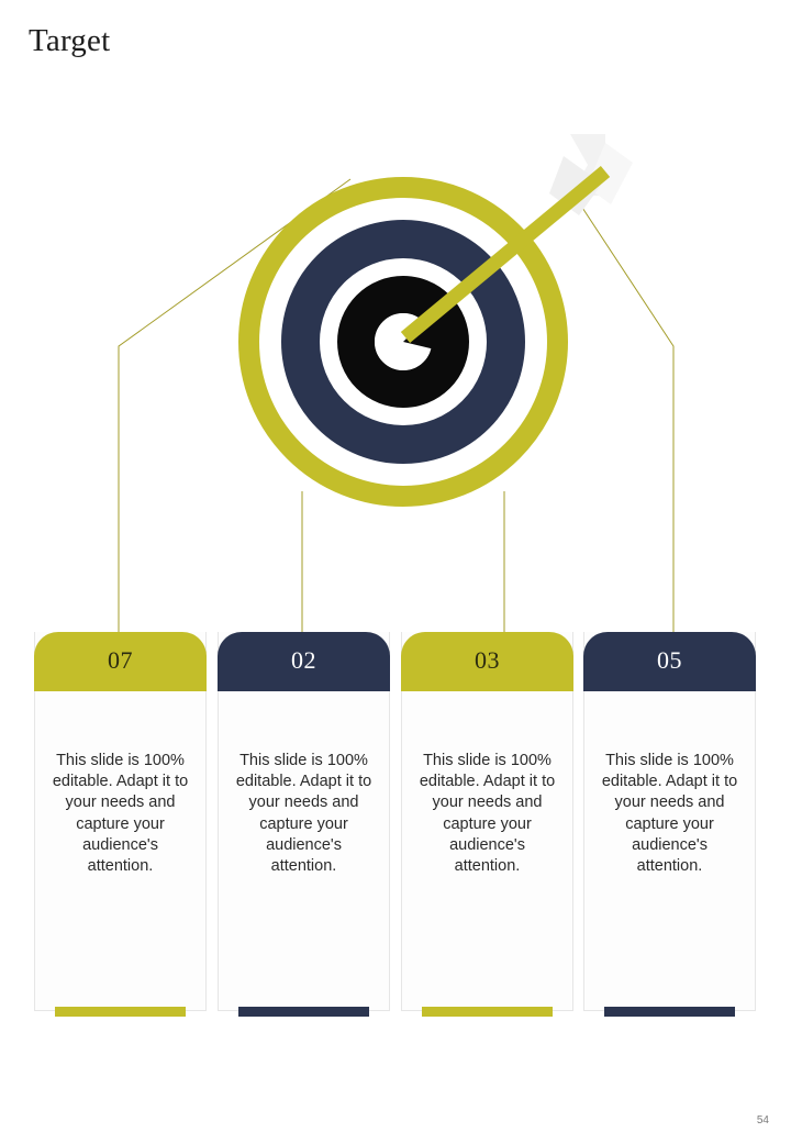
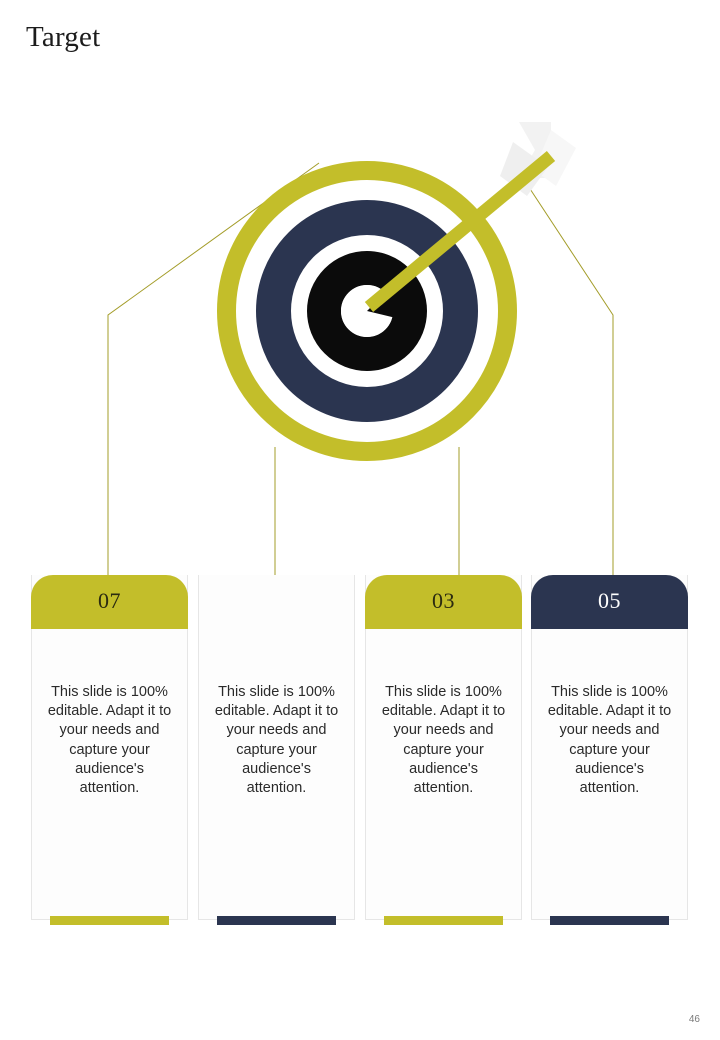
  Target
  07
  This slide is 100% editable. Adapt it to your needs and capture your audience's attention.
- 02
  This slide is 100% editable. Adapt it to your needs and capture your audience's attention.
  03
  This slide is 100% editable. Adapt it to your needs and capture your audience's attention.
  05
  This slide is 100% editable. Adapt it to your needs and capture your audience's attention.
- 54
+ 46
